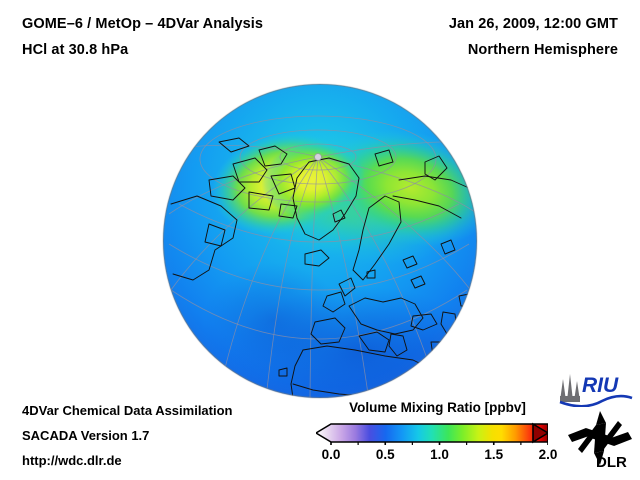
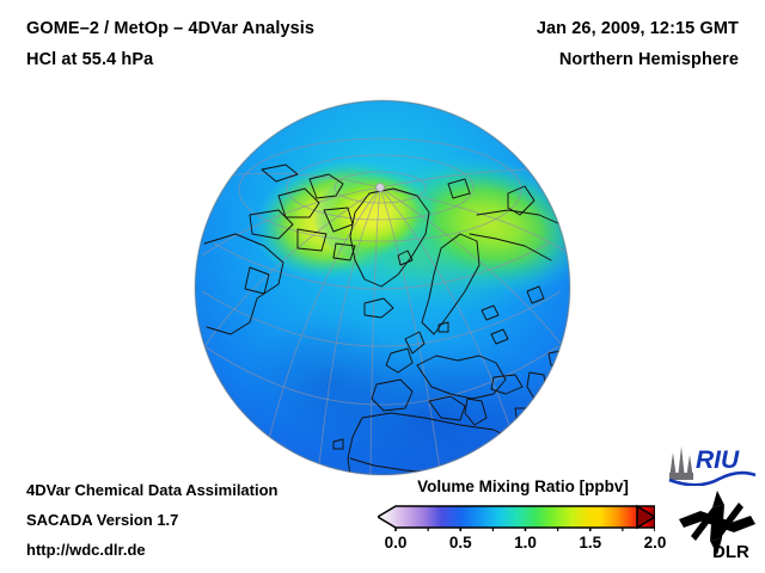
- GOME–6 / MetOp – 4DVar Analysis
+ GOME–2 / MetOp – 4DVar Analysis
- HCl at 30.8 hPa
+ HCl at 55.4 hPa
- Jan 26, 2009, 12:00 GMT
+ Jan 26, 2009, 12:15 GMT
  Northern Hemisphere
  4DVar Chemical Data Assimilation
  SACADA Version 1.7
  http://wdc.dlr.de
  Volume Mixing Ratio [ppbv]
  0.0
  0.5
  1.0
  1.5
  2.0
  RIU
  DLR
